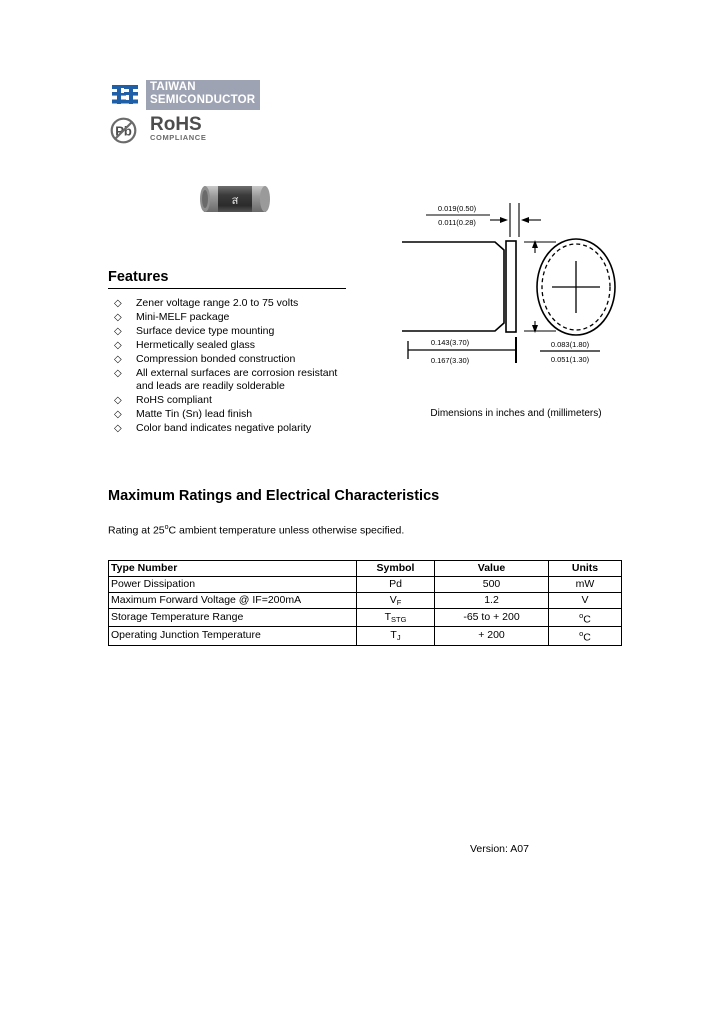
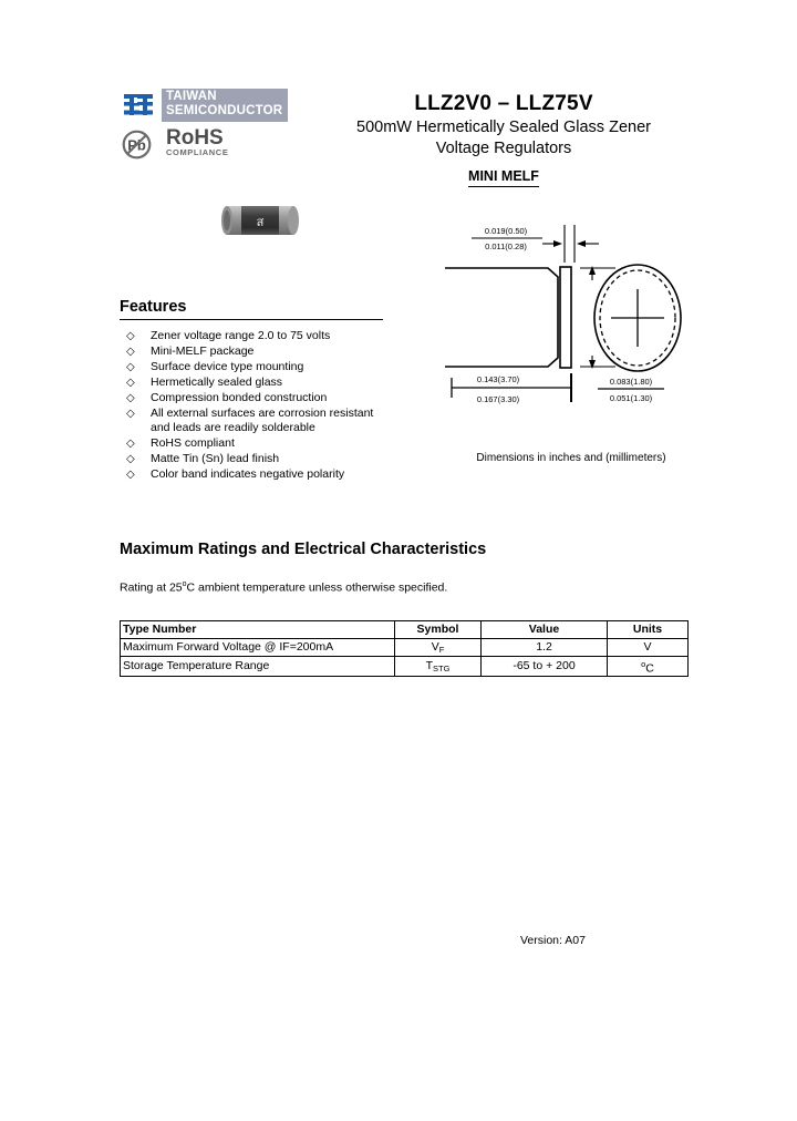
  TAIWAN
  SEMICONDUCTOR
  Pb
  RoHS
  COMPLIANCE
+ LLZ2V0 – LLZ75V
+ 500mW Hermetically Sealed Glass Zener
+ Voltage Regulators
+ MINI MELF
  ส
  Features
  ◇
  Zener voltage range 2.0 to 75 volts
  ◇
  Mini-MELF package
  ◇
  Surface device type mounting
  ◇
  Hermetically sealed glass
  ◇
  Compression bonded construction
  ◇
  All external surfaces are corrosion resistant and leads are readily solderable
  ◇
  RoHS compliant
  ◇
  Matte Tin (Sn) lead finish
  ◇
  Color band indicates negative polarity
  0.019(0.50)
  0.011(0.28)
  0.143(3.70)
  0.167(3.30)
  0.083(1.80)
  0.051(1.30)
  Dimensions in inches and (millimeters)
  Maximum Ratings and Electrical Characteristics
  Rating at 25 C ambient temperature unless otherwise specified.
  Type Number	Symbol	Value	Units
- Power Dissipation	Pd	500	mW
  Maximum Forward Voltage @ IF=200mA	VF	1.2	V
  Storage Temperature Range	TSTG	-65 to + 200	oC
- Operating Junction Temperature	TJ	+ 200	oC
  Version: A07
